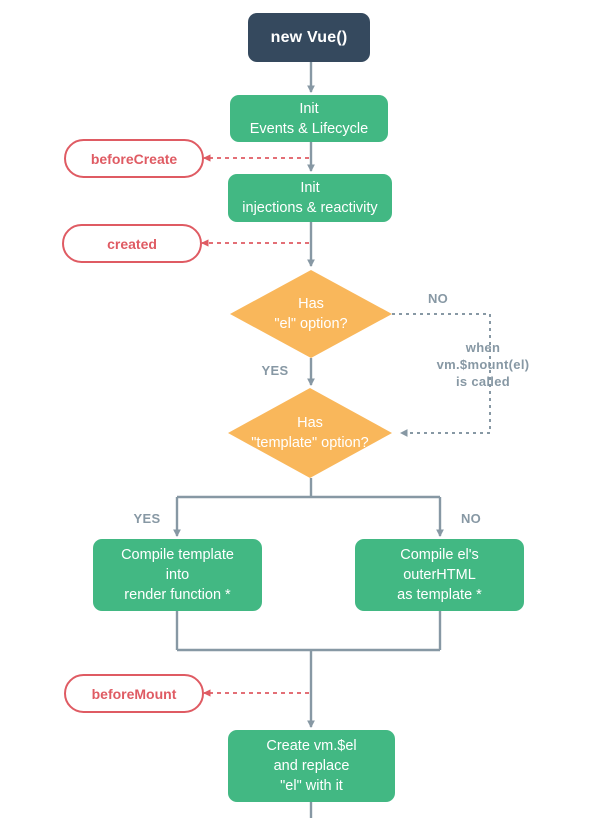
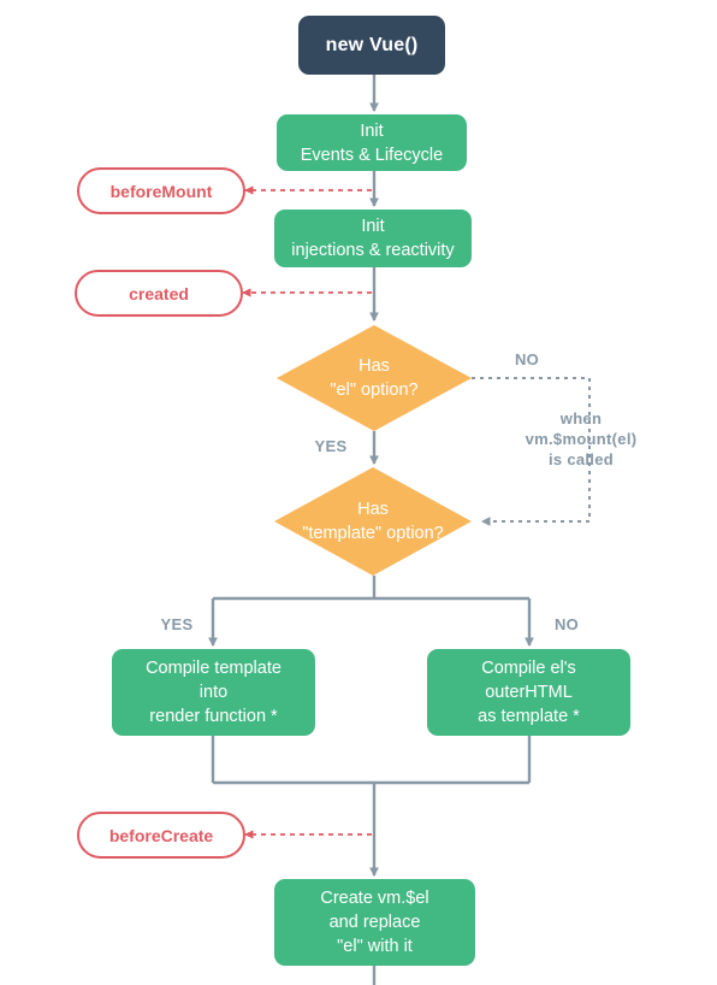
  new Vue()
  Init
  Events & Lifecycle
- beforeCreate
+ beforeMount
  Init
  injections & reactivity
  created
  Has
  "el" option?
  Has
  "template" option?
  Compile template
  into
  render function *
  Compile el's
  outerHTML
  as template *
- beforeMount
+ beforeCreate
  Create vm.$el
  and replace
  "el" with it
  NO
  YES
  when
  vm.$mount(el)
  is called
  YES
  NO
